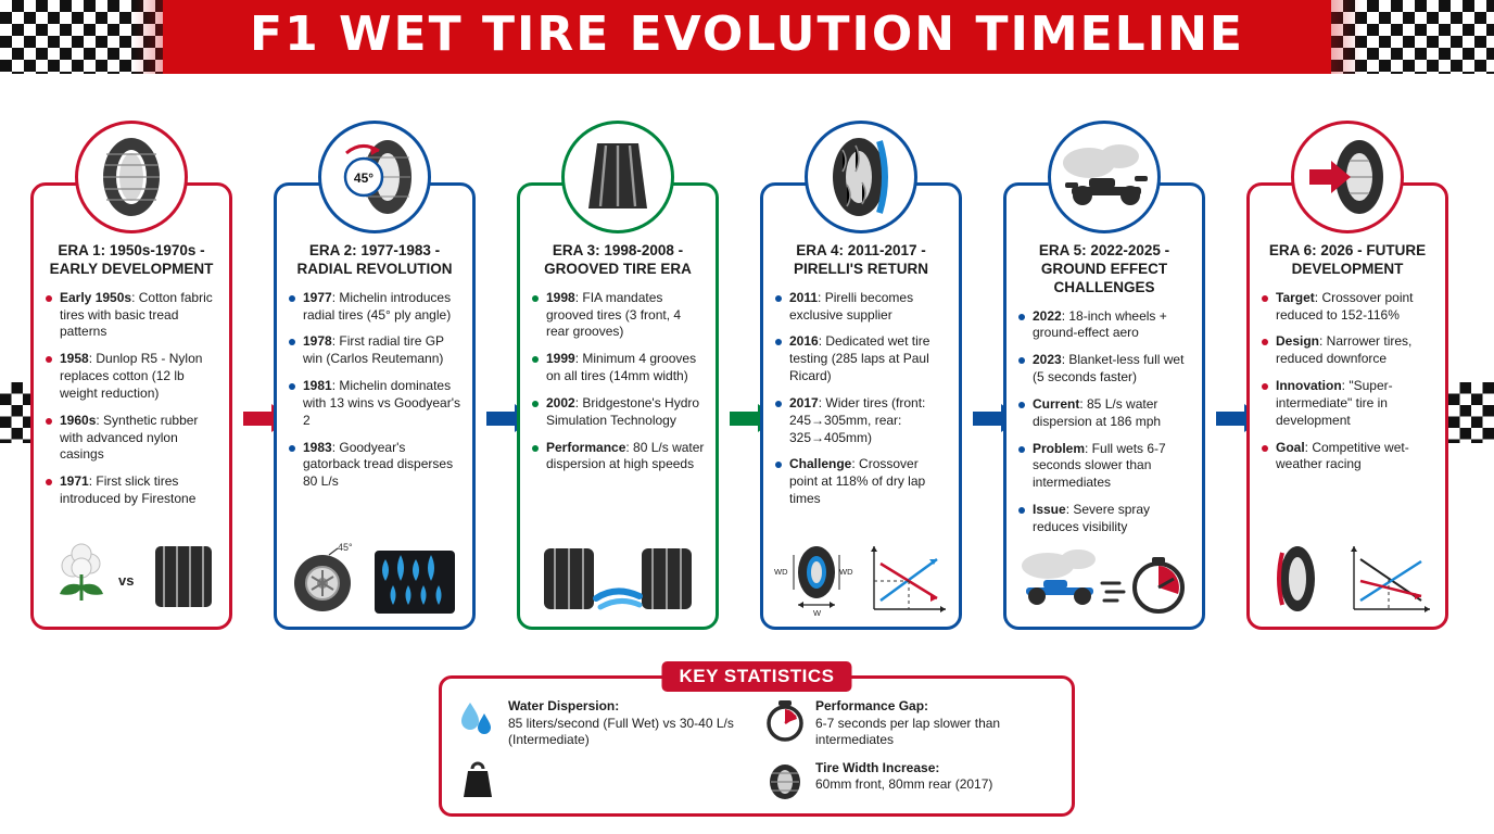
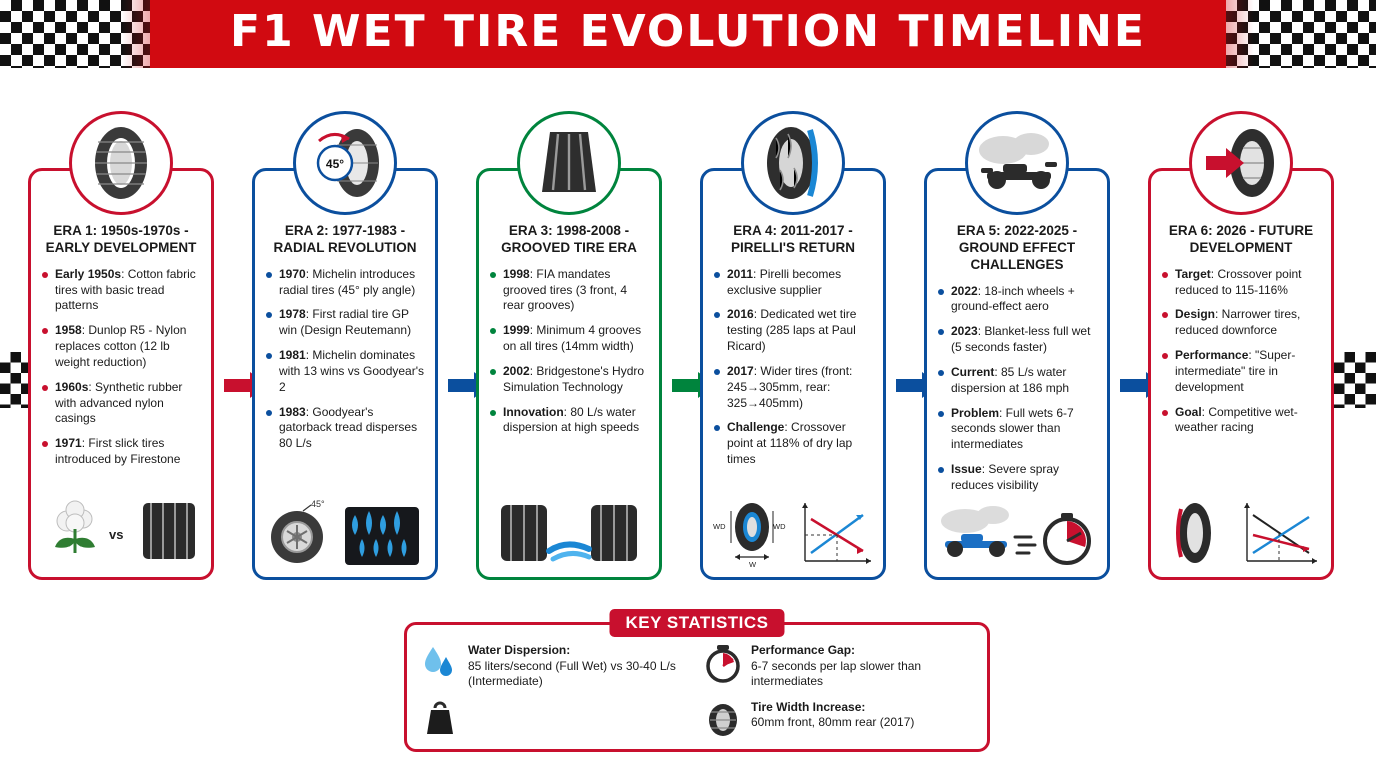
  F1 WET TIRE EVOLUTION TIMELINE
  ERA 1: 1950s-1970s - EARLY DEVELOPMENT
  Early 1950s: Cotton fabric tires with basic tread patterns
  1958: Dunlop R5 - Nylon replaces cotton (12 lb weight reduction)
  1960s: Synthetic rubber with advanced nylon casings
  1971: First slick tires introduced by Firestone
  vs
  45°
  ERA 2: 1977-1983 - RADIAL REVOLUTION
- 1977: Michelin introduces radial tires (45° ply angle)
+ 1970: Michelin introduces radial tires (45° ply angle)
- 1978: First radial tire GP win (Carlos Reutemann)
+ 1978: First radial tire GP win (Design Reutemann)
  1981: Michelin dominates with 13 wins vs Goodyear's 2
  1983: Goodyear's gatorback tread disperses 80 L/s
  45°
  ERA 3: 1998-2008 - GROOVED TIRE ERA
  1998: FIA mandates grooved tires (3 front, 4 rear grooves)
  1999: Minimum 4 grooves on all tires (14mm width)
  2002: Bridgestone's Hydro Simulation Technology
- Performance: 80 L/s water dispersion at high speeds
+ Innovation: 80 L/s water dispersion at high speeds
  ERA 4: 2011-2017 - PIRELLI'S RETURN
  2011: Pirelli becomes exclusive supplier
  2016: Dedicated wet tire testing (285 laps at Paul Ricard)
  2017: Wider tires (front: 245→305mm, rear: 325→405mm)
  Challenge: Crossover point at 118% of dry lap times
  WD
  WD
  W
  ERA 5: 2022-2025 - GROUND EFFECT CHALLENGES
  2022: 18-inch wheels + ground-effect aero
  2023: Blanket-less full wet (5 seconds faster)
  Current: 85 L/s water dispersion at 186 mph
  Problem: Full wets 6-7 seconds slower than intermediates
  Issue: Severe spray reduces visibility
  ERA 6: 2026 - FUTURE DEVELOPMENT
- Target: Crossover point reduced to 152-116%
+ Target: Crossover point reduced to 115-116%
  Design: Narrower tires, reduced downforce
- Innovation: "Super-intermediate" tire in development
+ Performance: "Super-intermediate" tire in development
  Goal: Competitive wet-weather racing
  KEY STATISTICS
  Water Dispersion:
  85 liters/second (Full Wet) vs 30-40 L/s (Intermediate)
  Performance Gap:
  6-7 seconds per lap slower than intermediates
  Tire Width Increase:
  60mm front, 80mm rear (2017)
